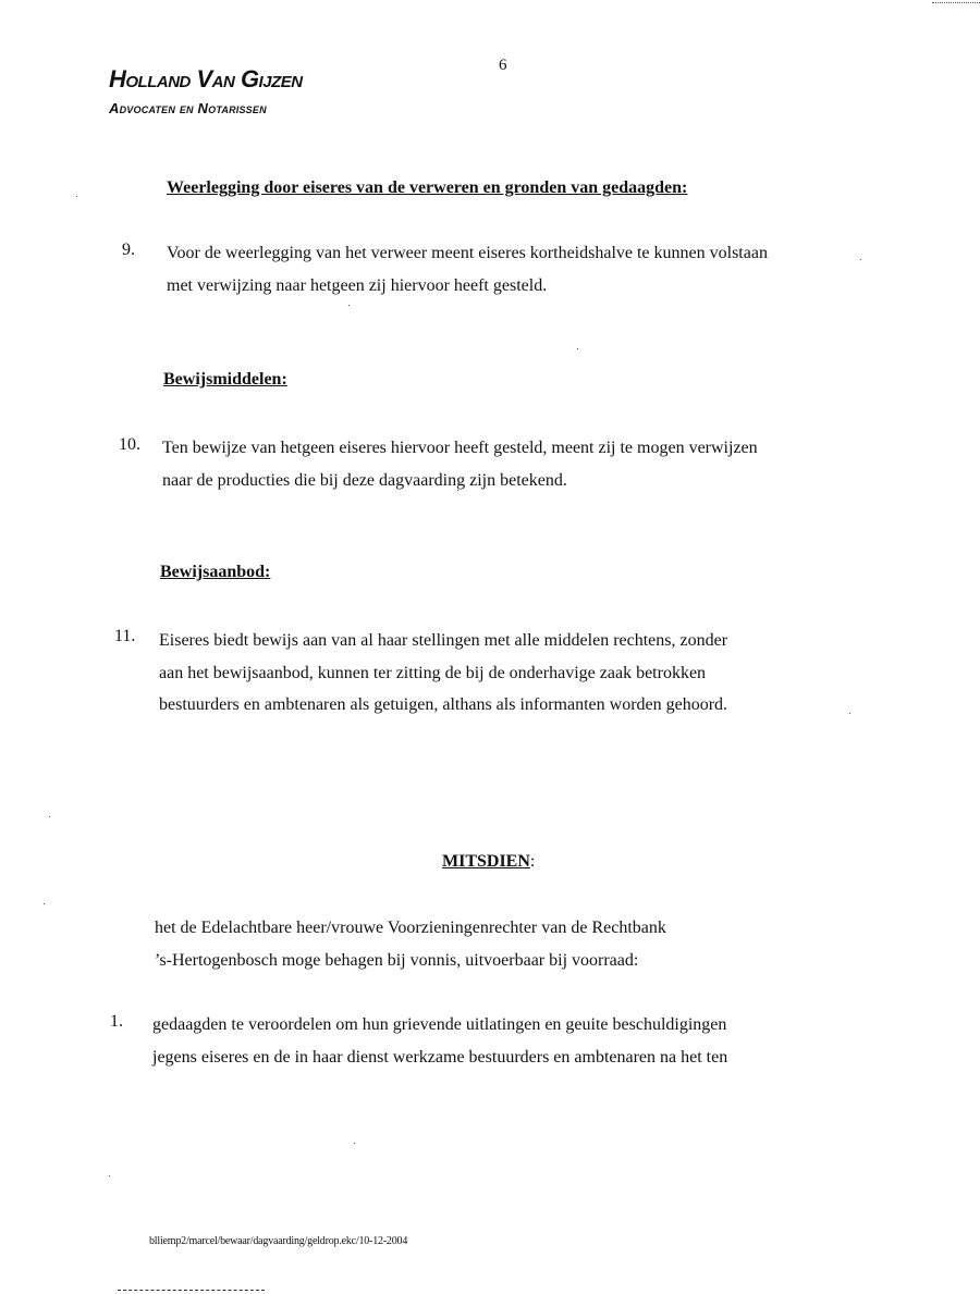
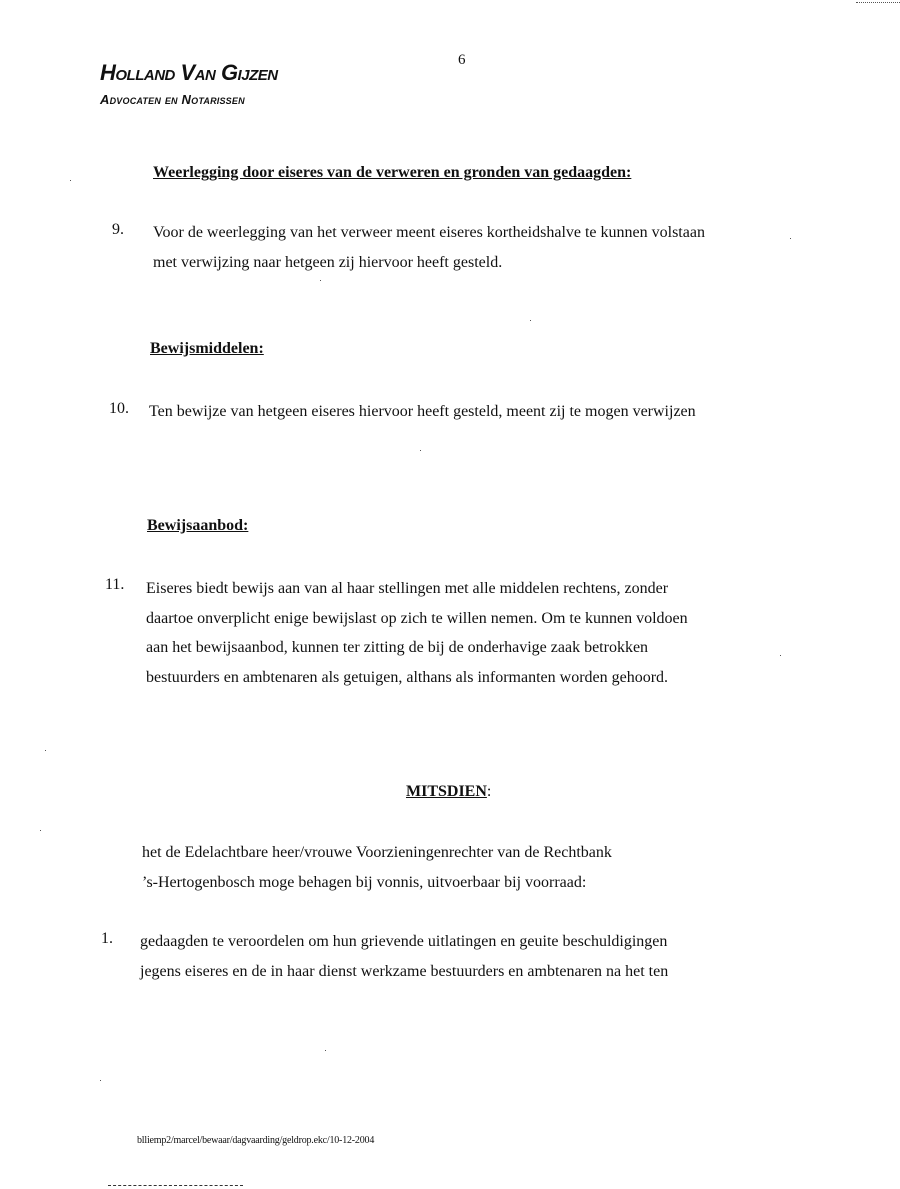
  Holland Van Gijzen
  Advocaten en Notarissen
  6
  Weerlegging door eiseres van de verweren en gronden van gedaagden:
  9.
  Voor de weerlegging van het verweer meent eiseres kortheidshalve te kunnen volstaan
  met verwijzing naar hetgeen zij hiervoor heeft gesteld.
  Bewijsmiddelen:
  10.
  Ten bewijze van hetgeen eiseres hiervoor heeft gesteld, meent zij te mogen verwijzen
- naar de producties die bij deze dagvaarding zijn betekend.
  Bewijsaanbod:
  11.
  Eiseres biedt bewijs aan van al haar stellingen met alle middelen rechtens, zonder
+ daartoe onverplicht enige bewijslast op zich te willen nemen. Om te kunnen voldoen
  aan het bewijsaanbod, kunnen ter zitting de bij de onderhavige zaak betrokken
  bestuurders en ambtenaren als getuigen, althans als informanten worden gehoord.
  MITSDIEN:
  het de Edelachtbare heer/vrouwe Voorzieningenrechter van de Rechtbank
  ’s-Hertogenbosch moge behagen bij vonnis, uitvoerbaar bij voorraad:
  1.
  gedaagden te veroordelen om hun grievende uitlatingen en geuite beschuldigingen
  jegens eiseres en de in haar dienst werkzame bestuurders en ambtenaren na het ten
  blliemp2/marcel/bewaar/dagvaarding/geldrop.ekc/10-12-2004
